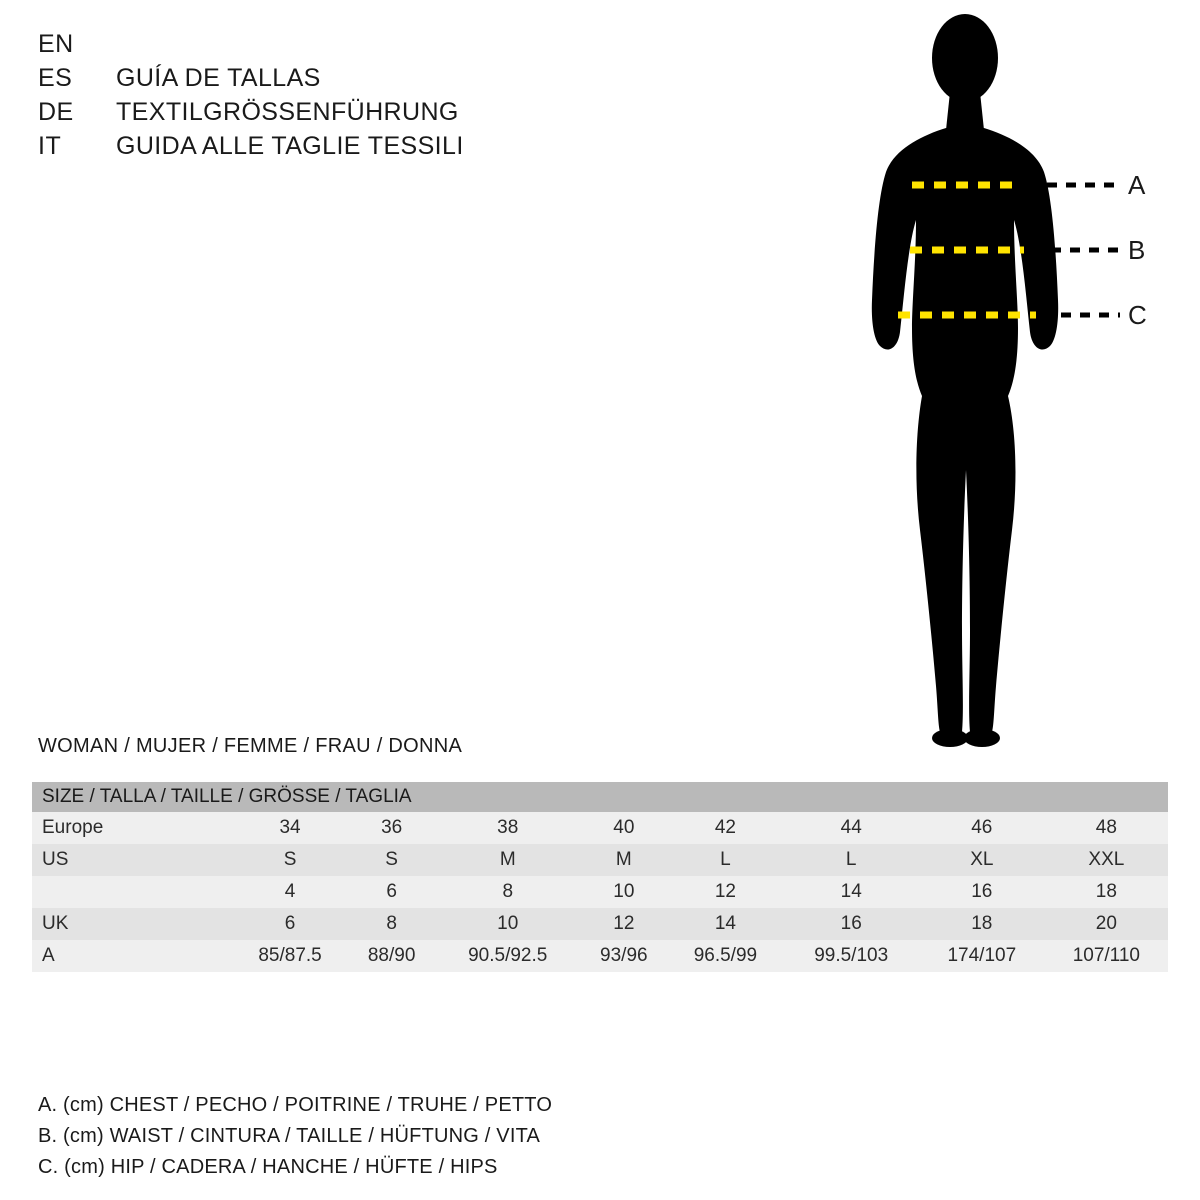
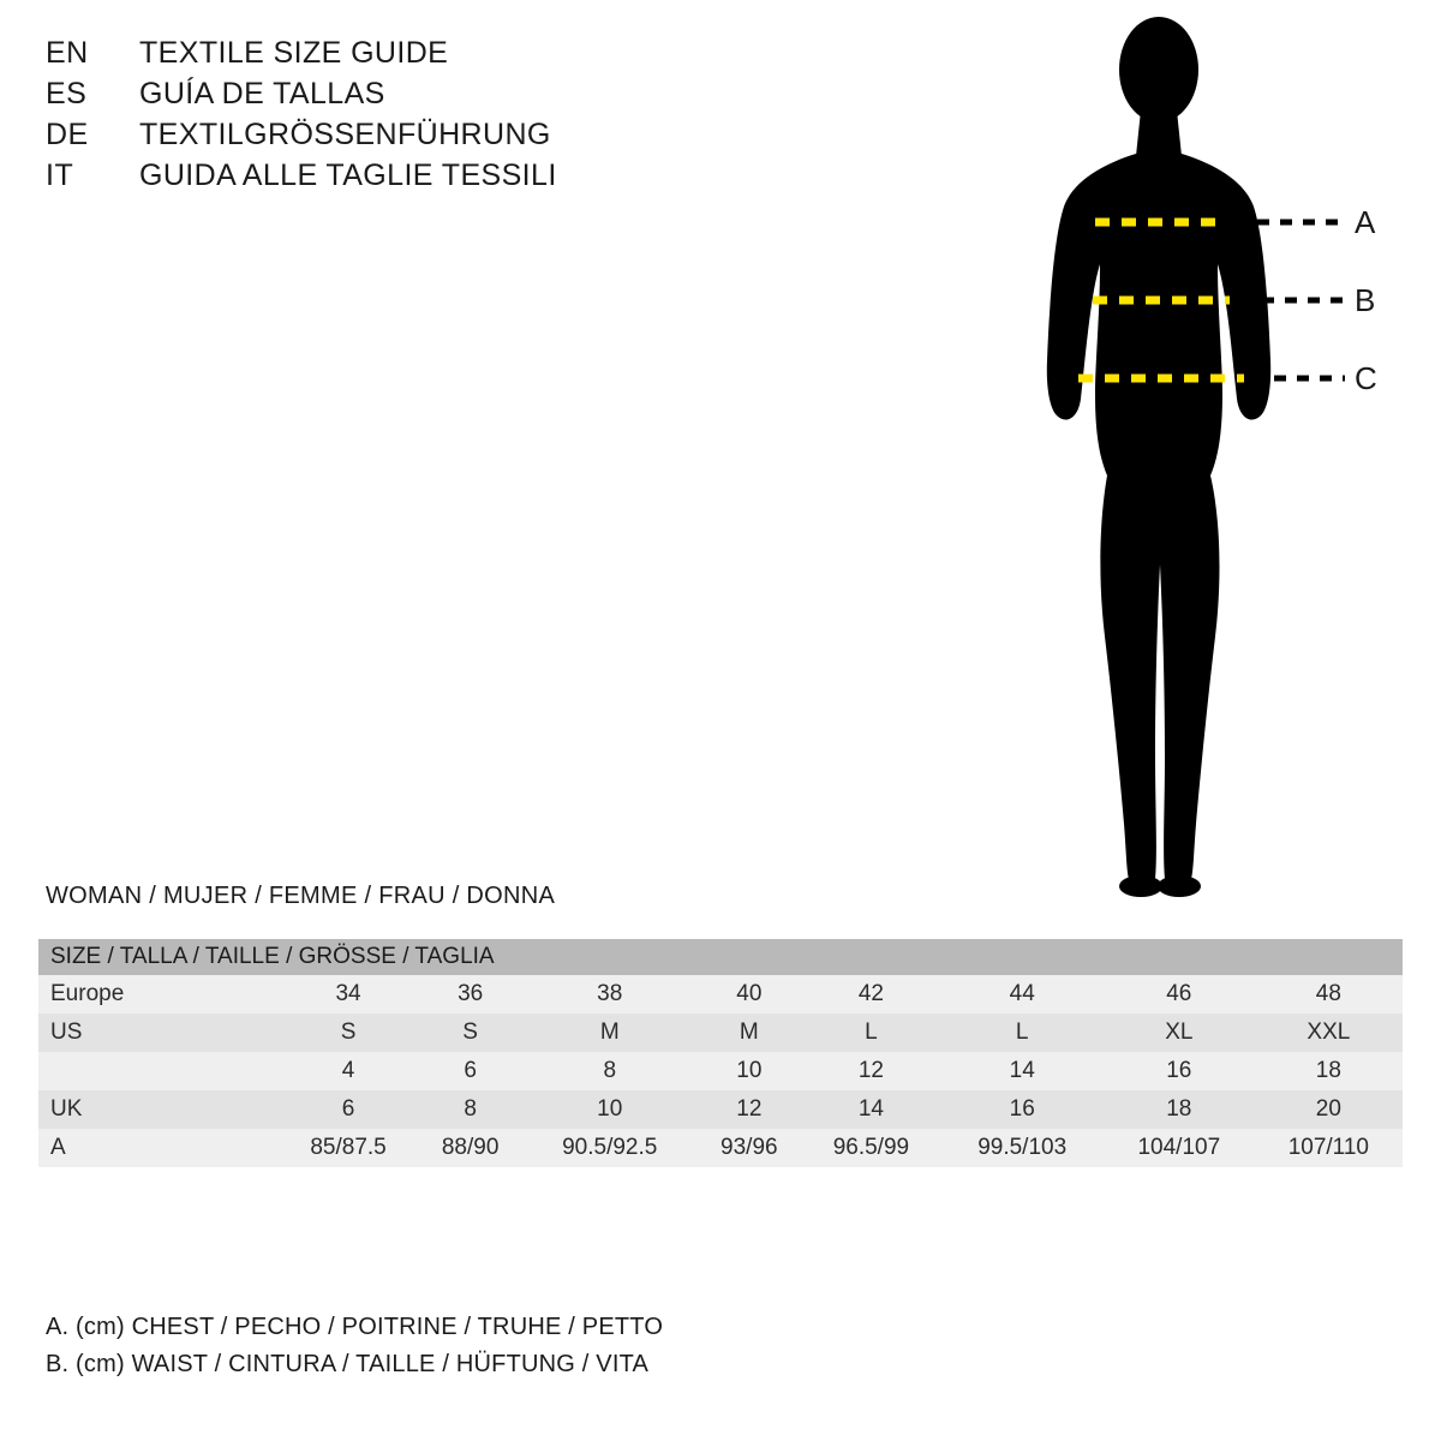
  EN
+ TEXTILE SIZE GUIDE
  ES
  GUÍA DE TALLAS
  DE
  TEXTILGRÖSSENFÜHRUNG
  IT
  GUIDA ALLE TAGLIE TESSILI
  A
  B
  C
  WOMAN / MUJER / FEMME / FRAU / DONNA
  SIZE / TALLA / TAILLE / GRÖSSE / TAGLIA
  Europe	34	36	38	40	42	44	46	48
  US	S	S	M	M	L	L	XL	XXL
  	4	6	8	10	12	14	16	18
  UK	6	8	10	12	14	16	18	20
- A	85/87.5	88/90	90.5/92.5	93/96	96.5/99	99.5/103	174/107	107/110
+ A	85/87.5	88/90	90.5/92.5	93/96	96.5/99	99.5/103	104/107	107/110
  A. (cm) CHEST / PECHO / POITRINE / TRUHE / PETTO
  B. (cm) WAIST / CINTURA / TAILLE / HÜFTUNG / VITA
- C. (cm) HIP / CADERA / HANCHE / HÜFTE / HIPS
